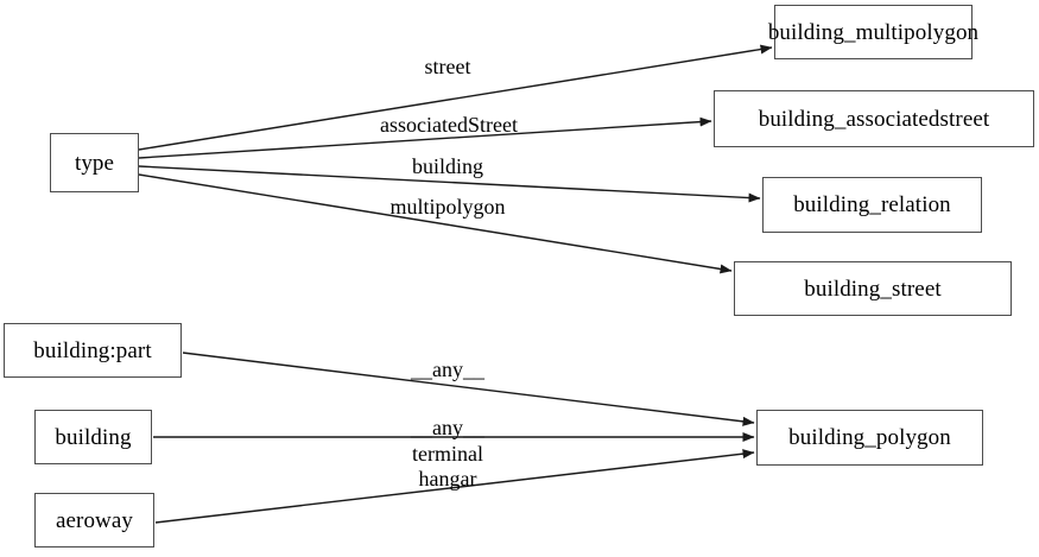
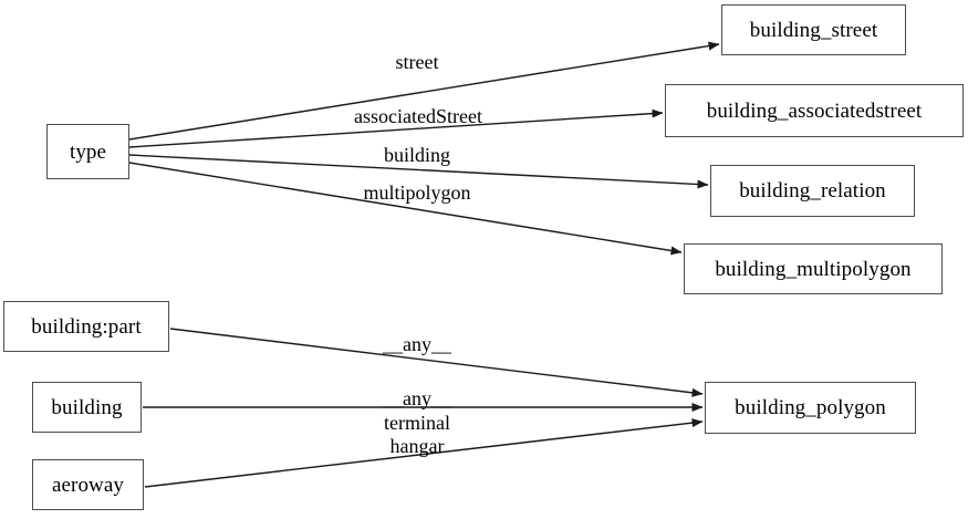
  type
- building_multipolygon
+ building_street
  building_associatedstreet
  building_relation
- building_street
+ building_multipolygon
  building:part
  building
  aeroway
  building_polygon
  street
  associatedStreet
  building
  multipolygon
  __any__
  __any__
  terminal
  hangar
